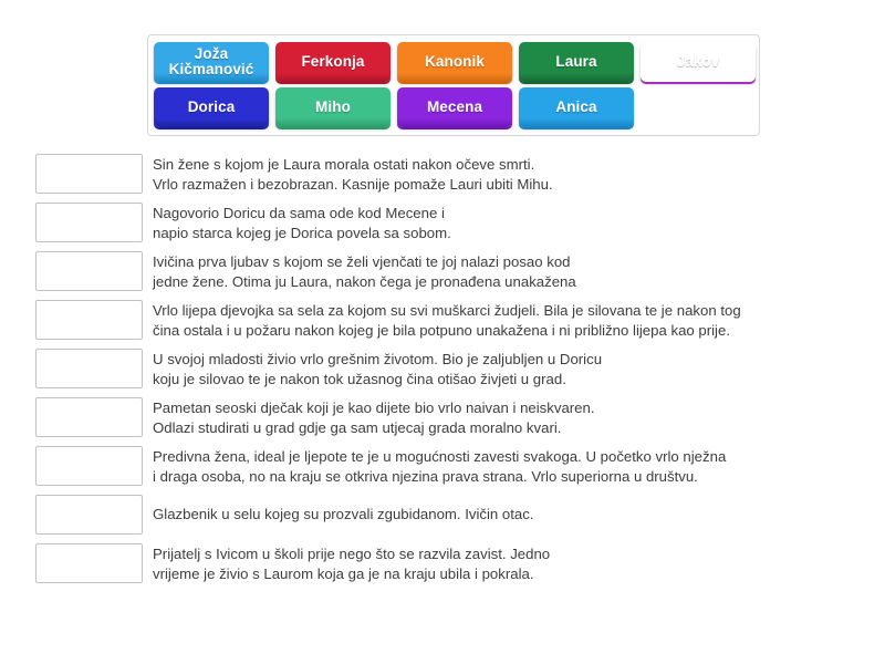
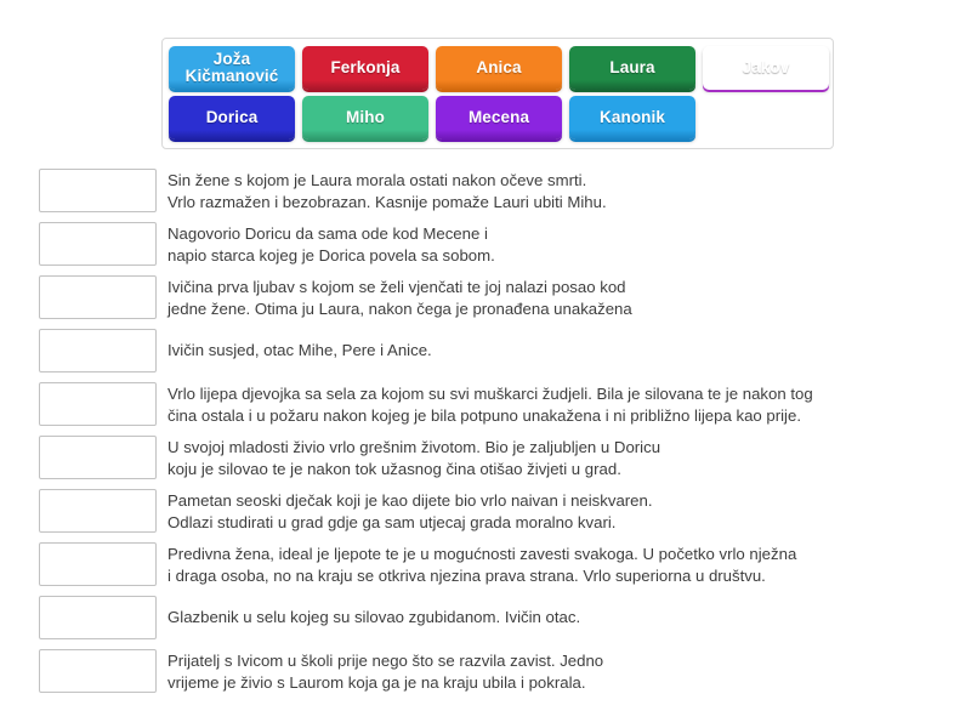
  Joža Kičmanović
  Ferkonja
- Kanonik
+ Anica
  Laura
  Jakov
  Dorica
  Miho
  Mecena
- Anica
+ Kanonik
  Sin žene s kojom je Laura morala ostati nakon očeve smrti.
  Vrlo razmažen i bezobrazan. Kasnije pomaže Lauri ubiti Mihu.
  Nagovorio Doricu da sama ode kod Mecene i
  napio starca kojeg je Dorica povela sa sobom.
  Ivičina prva ljubav s kojom se želi vjenčati te joj nalazi posao kod
  jedne žene. Otima ju Laura, nakon čega je pronađena unakažena
+ Ivičin susjed, otac Mihe, Pere i Anice.
  Vrlo lijepa djevojka sa sela za kojom su svi muškarci žudjeli. Bila je silovana te je nakon tog
  čina ostala i u požaru nakon kojeg je bila potpuno unakažena i ni približno lijepa kao prije.
  U svojoj mladosti živio vrlo grešnim životom. Bio je zaljubljen u Doricu
  koju je silovao te je nakon tok užasnog čina otišao živjeti u grad.
  Pametan seoski dječak koji je kao dijete bio vrlo naivan i neiskvaren.
  Odlazi studirati u grad gdje ga sam utjecaj grada moralno kvari.
  Predivna žena, ideal je ljepote te je u mogućnosti zavesti svakoga. U početko vrlo nježna
  i draga osoba, no na kraju se otkriva njezina prava strana. Vrlo superiorna u društvu.
- Glazbenik u selu kojeg su prozvali zgubidanom. Ivičin otac.
+ Glazbenik u selu kojeg su silovao zgubidanom. Ivičin otac.
  Prijatelj s Ivicom u školi prije nego što se razvila zavist. Jedno
  vrijeme je živio s Laurom koja ga je na kraju ubila i pokrala.
